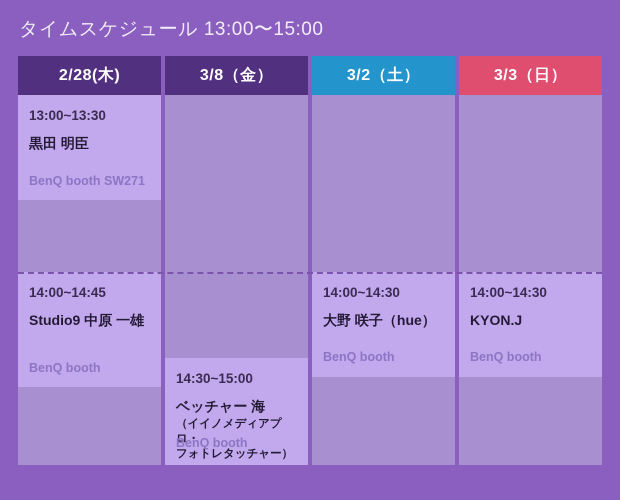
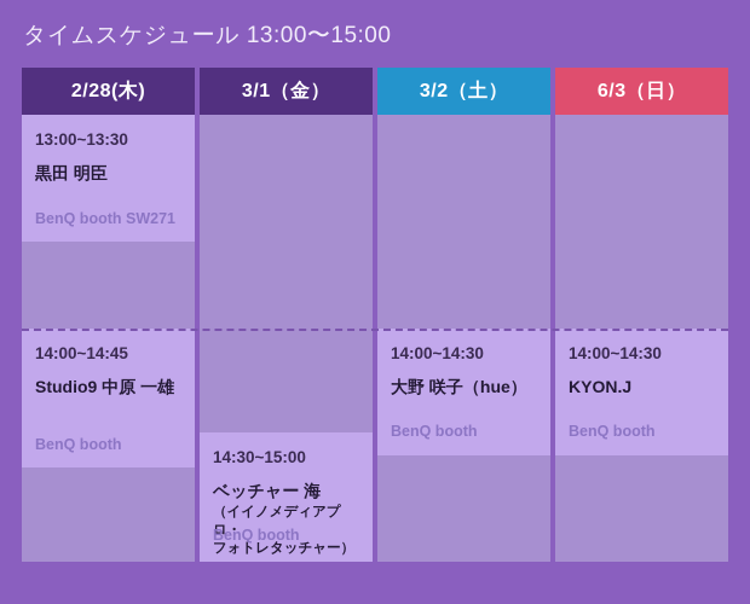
  タイムスケジュール 13:00〜15:00
  2/28(木)
  13:00~13:30
  黒田 明臣
  BenQ booth SW271
  14:00~14:45
  Studio9 中原 一雄
  BenQ booth
- 3/8（金）
+ 3/1（金）
  14:30~15:00
  ベッチャー 海
  （イイノメディアプロ・
  フォトレタッチャー）
  BenQ booth
  3/2（土）
  14:00~14:30
  大野 咲子（hue）
  BenQ booth
- 3/3（日）
+ 6/3（日）
  14:00~14:30
  KYON.J
  BenQ booth
